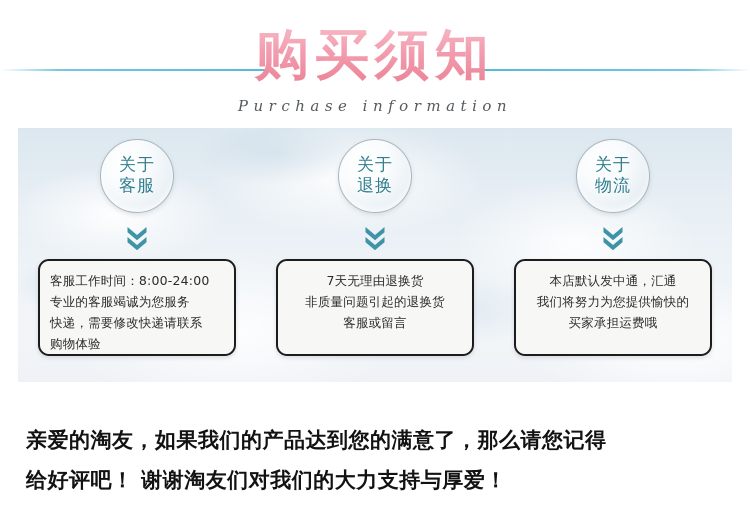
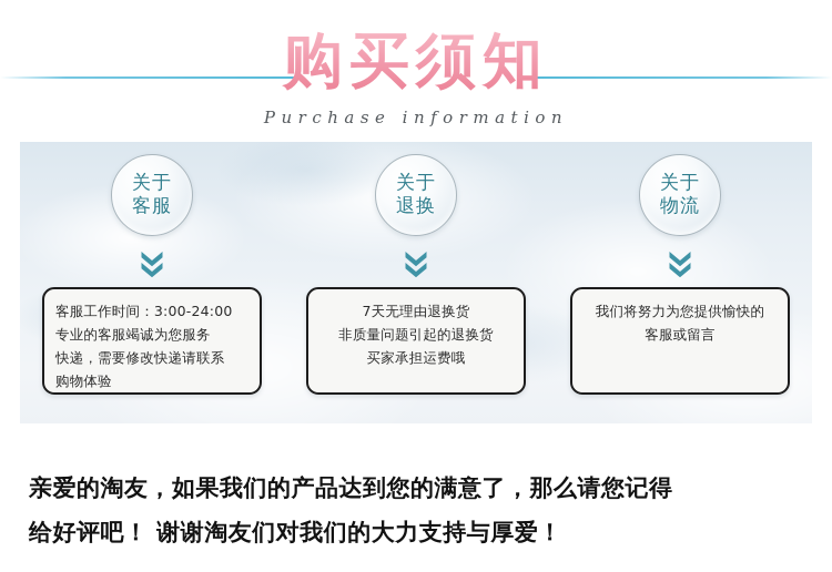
  购买须知
  Purchase information
  关于
  客服
- 客服工作时间：8:00-24:00
+ 客服工作时间：3:00-24:00
  专业的客服竭诚为您服务
  快递，需要修改快递请联系
  购物体验
  关于
  退换
  7天无理由退换货
  非质量问题引起的退换货
- 客服或留言
+ 买家承担运费哦
  关于
  物流
- 本店默认发中通，汇通
  我们将努力为您提供愉快的
- 买家承担运费哦
+ 客服或留言
  亲爱的淘友，如果我们的产品达到您的满意了，那么请您记得
  给好评吧！ 谢谢淘友们对我们的大力支持与厚爱！
